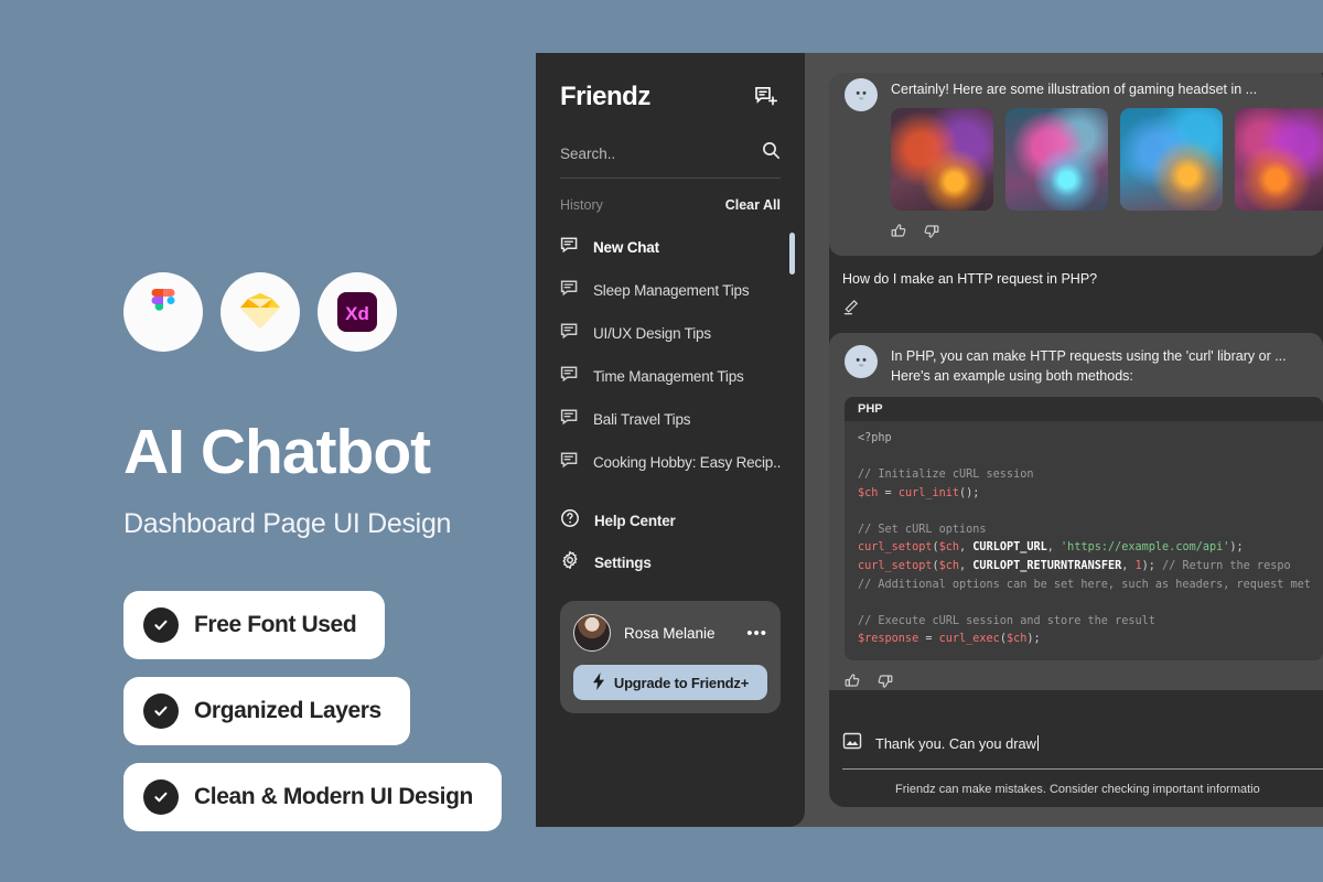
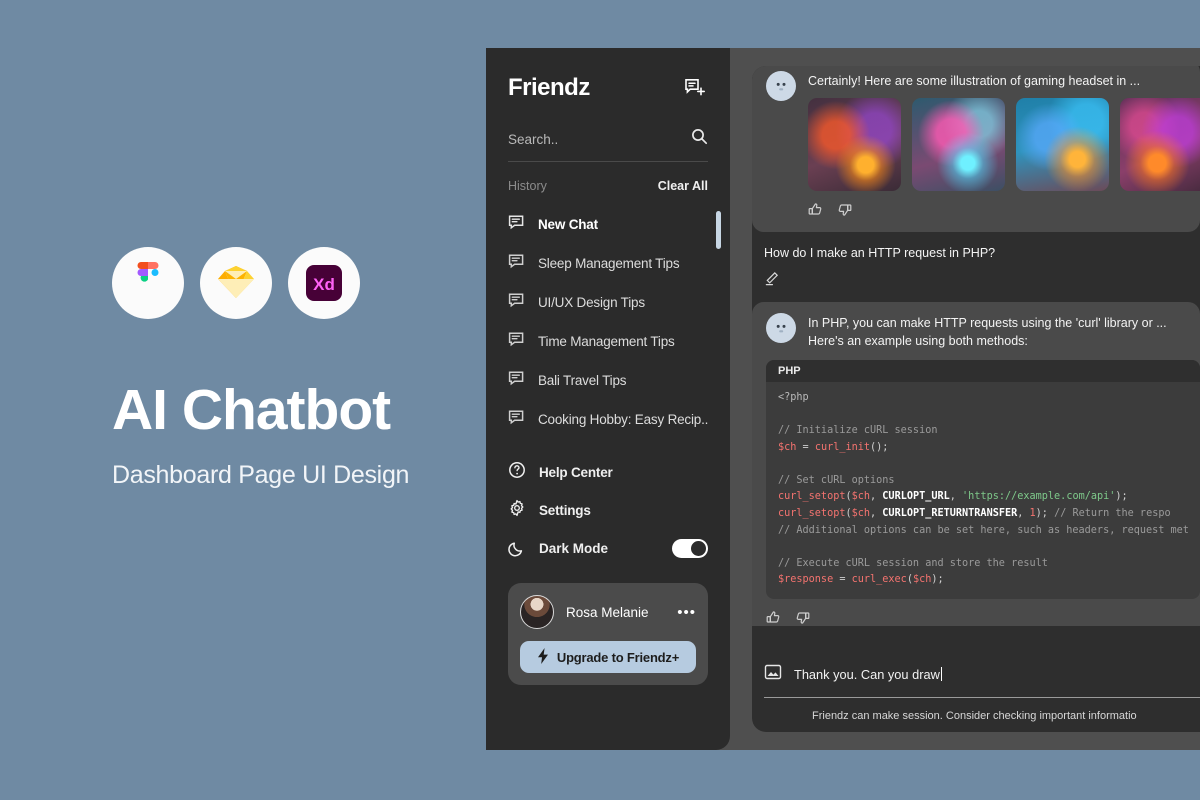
  Xd
  AI Chatbot
  Dashboard Page UI Design
- Free Font Used
- Organized Layers
- Clean & Modern UI Design
  Friendz
  Search..
  History
  Clear All
  New Chat
  Sleep Management Tips
  UI/UX Design Tips
  Time Management Tips
  Bali Travel Tips
  Cooking Hobby: Easy Recip..
  Help Center
  Settings
+ Dark Mode
  Rosa Melanie
  •••
  Upgrade to Friendz+
  Certainly! Here are some illustration of gaming headset in ...
  How do I make an HTTP request in PHP?
  In PHP, you can make HTTP requests using the 'curl' library or ...
  Here's an example using both methods:
  PHP
  <?php // Initialize cURL session $ch = curl_init();
  // Set cURL options curl_setopt($ch, CURLOPT_URL, 'https://example.com/api');
  curl_setopt($ch, CURLOPT_RETURNTRANSFER, 1); // Return the respo // Additional options can be set here, such as headers, request met // Execute cURL session and store the result $response = curl_exec($ch);
  Thank you. Can you draw
- Friendz can make mistakes. Consider checking important informatio
+ Friendz can make session. Consider checking important informatio
